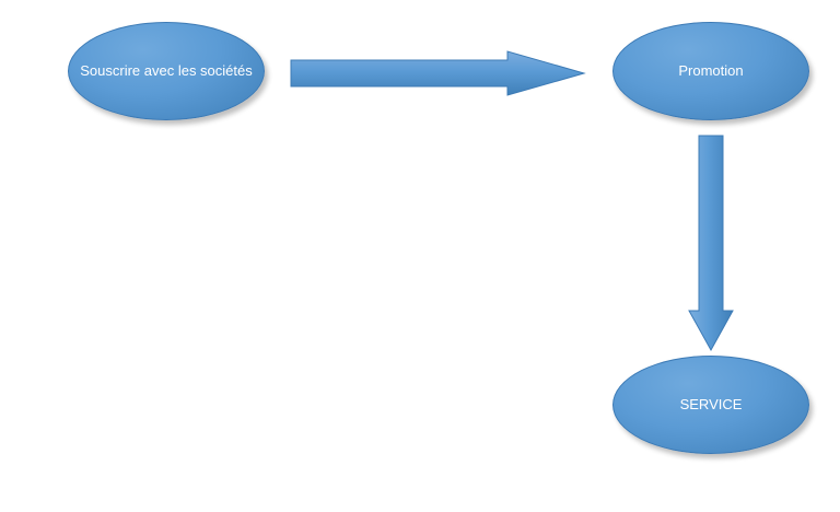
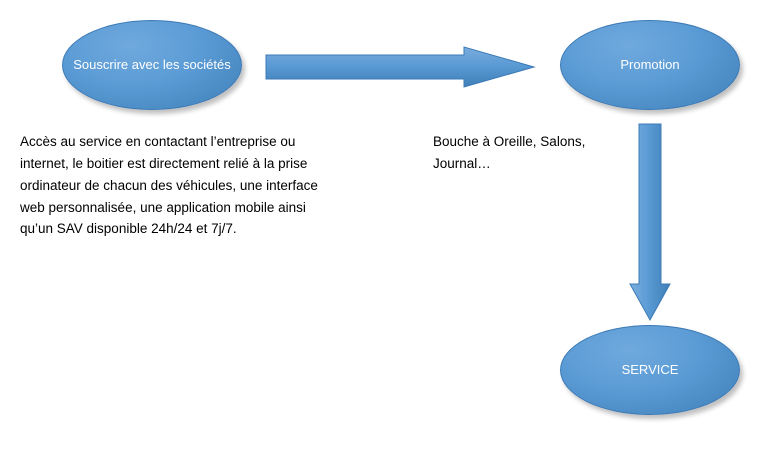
  Souscrire avec les sociétés
  Promotion
  SERVICE
+ Accès au service en contactant l’entreprise ou internet, le boitier est directement relié à la prise ordinateur de chacun des véhicules, une interface web personnalisée, une application mobile ainsi qu’un SAV disponible 24h/24 et 7j/7.
+ Bouche à Oreille, Salons, Journal…
